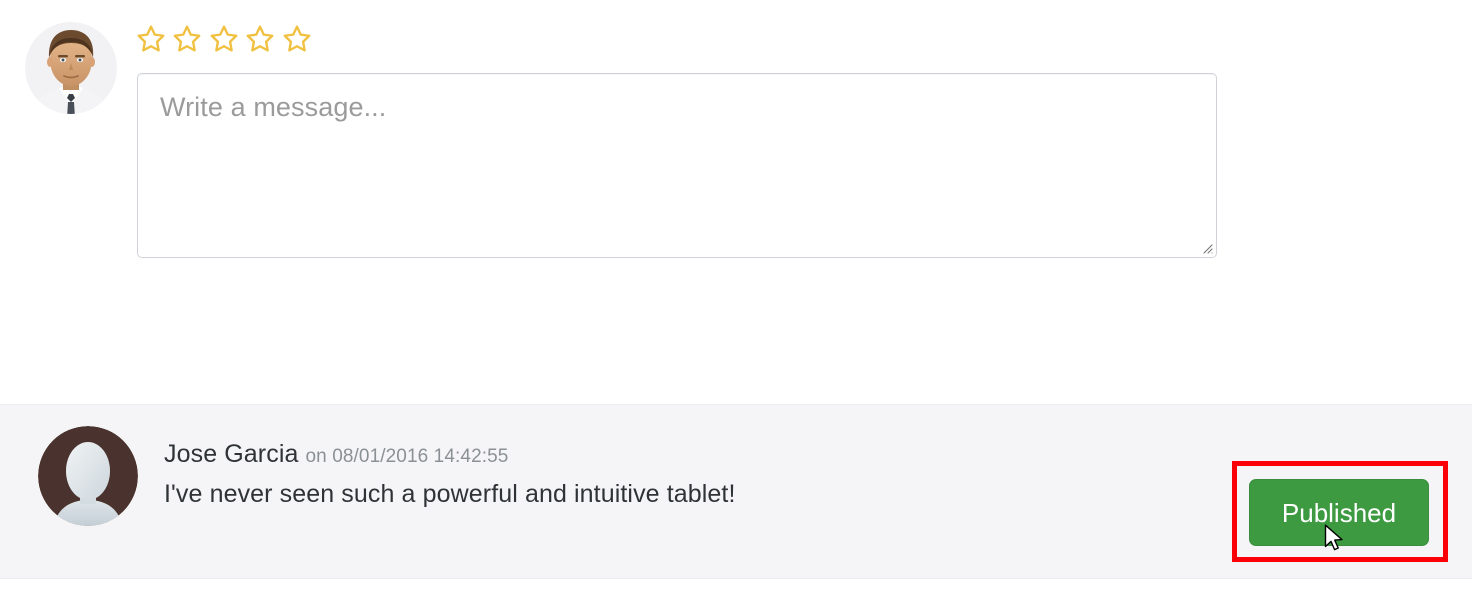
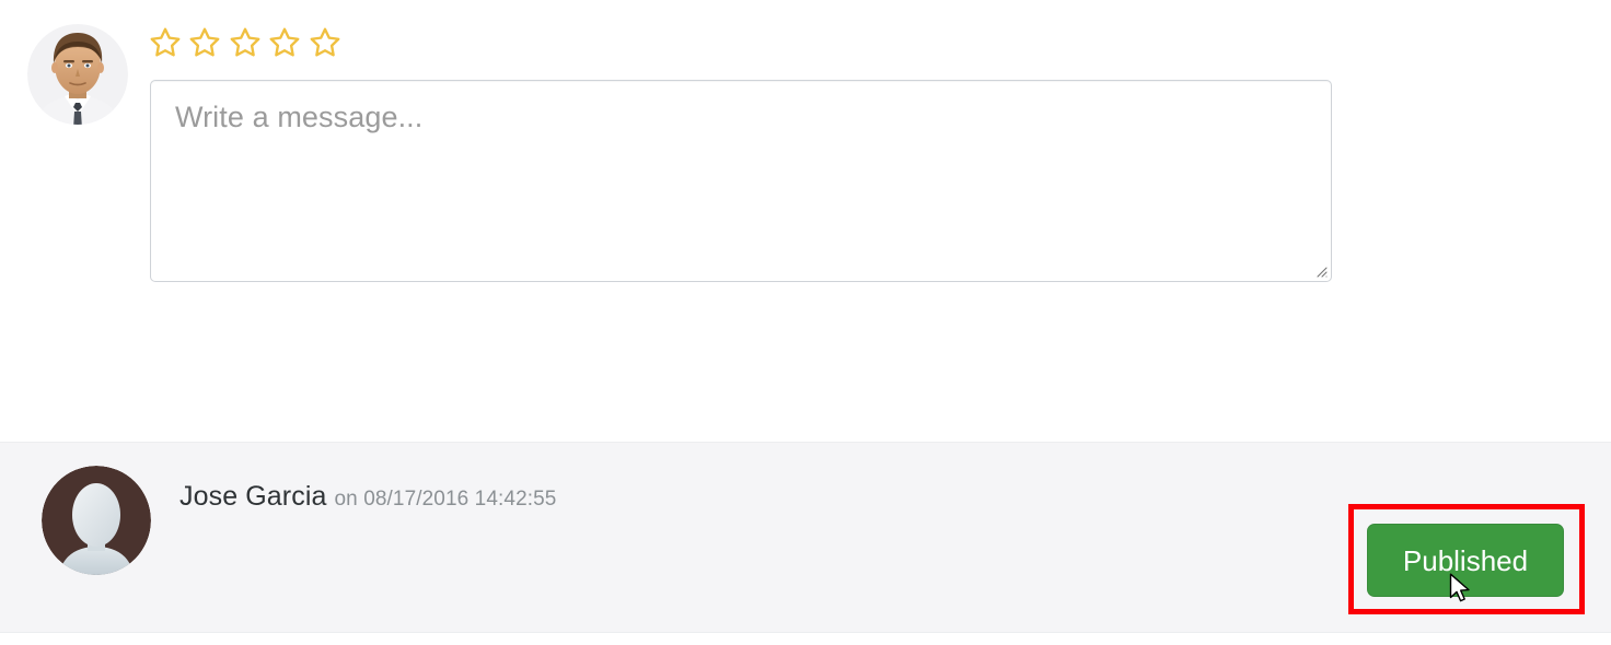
  Write a message...
- Jose Garcia on 08/01/2016 14:42:55
+ Jose Garcia on 08/17/2016 14:42:55
- I've never seen such a powerful and intuitive tablet!
  Published
